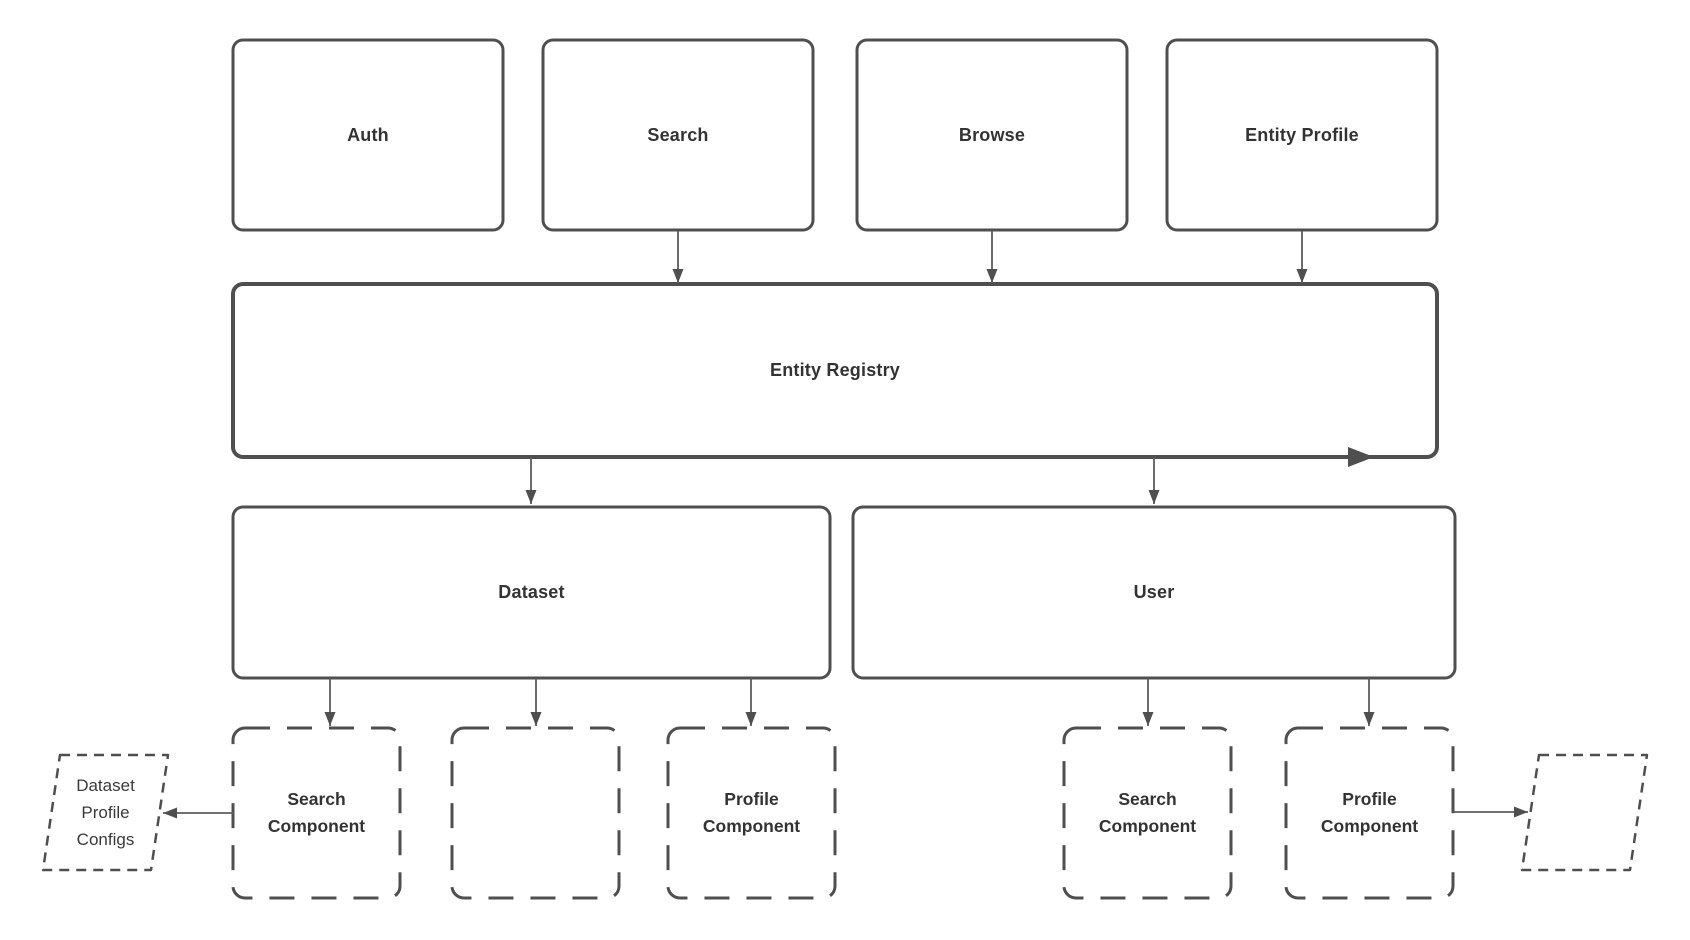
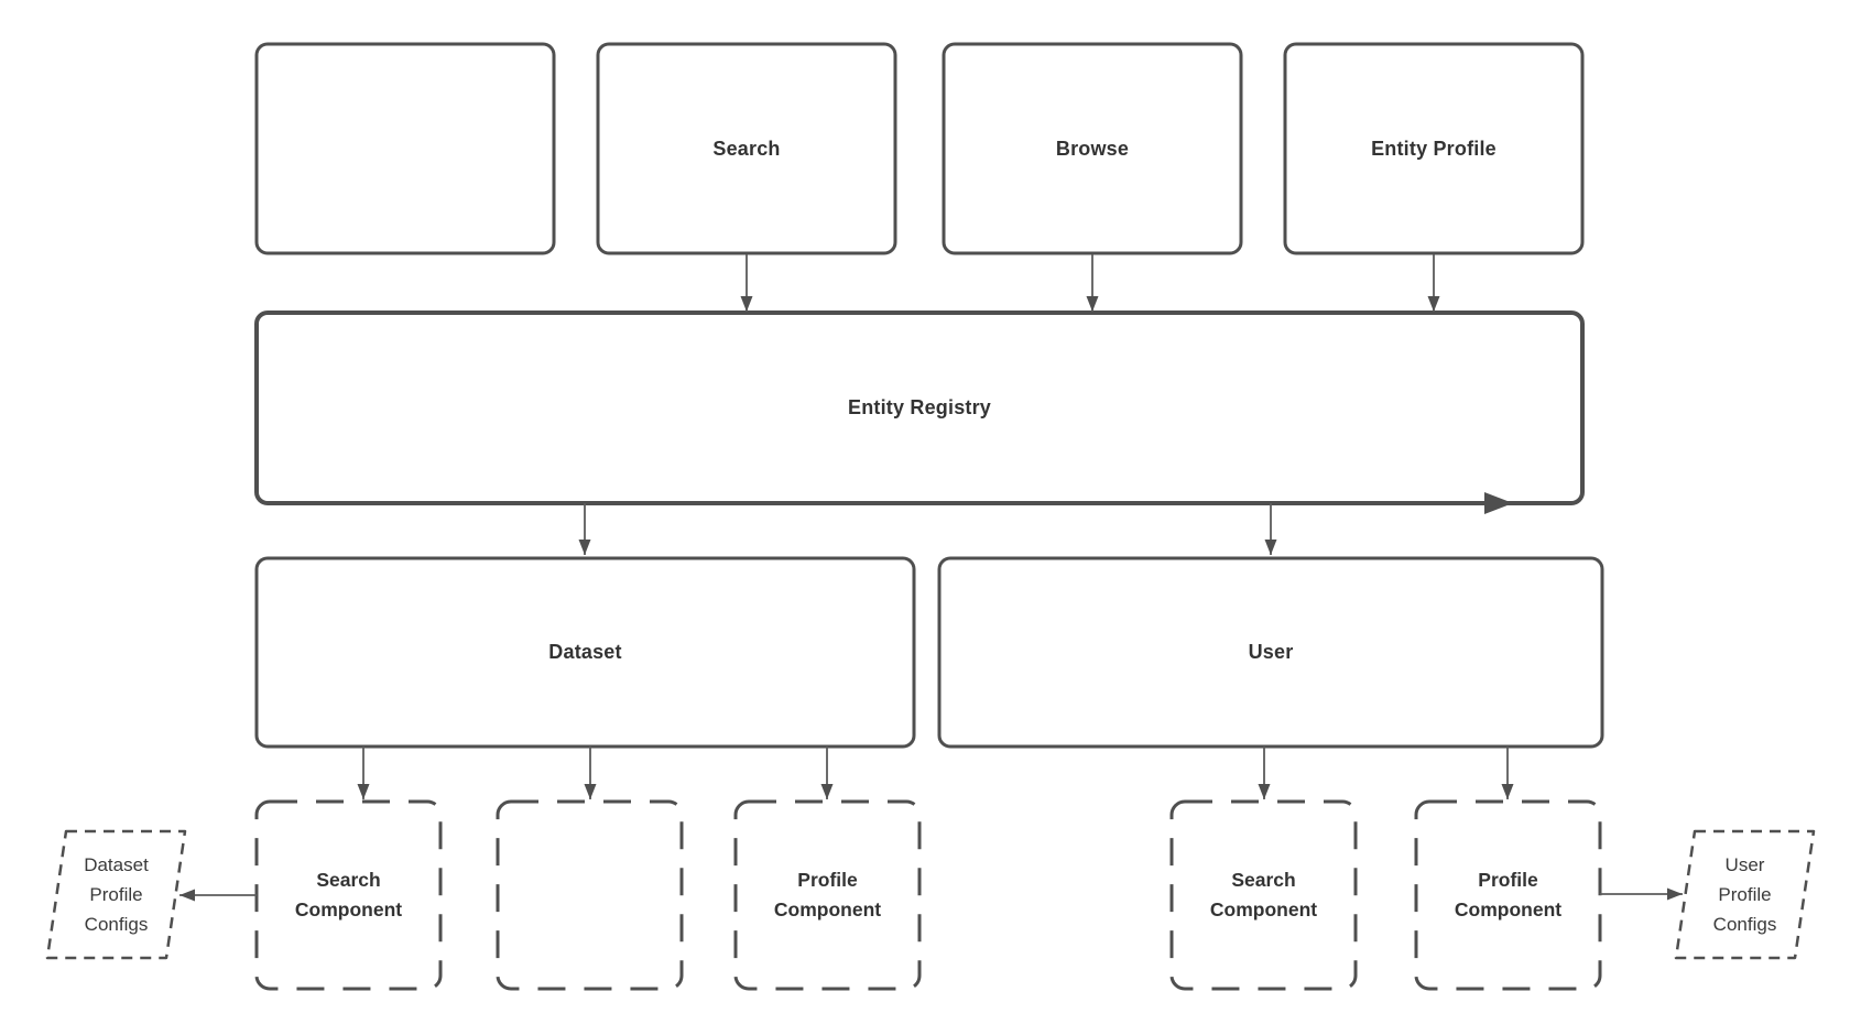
- Auth
  Search
  Browse
  Entity Profile
  Entity Registry
  Dataset
  User
  Search Component
  Profile Component
  Search Component
  Profile Component
  Dataset Profile Configs
+ User Profile Configs
